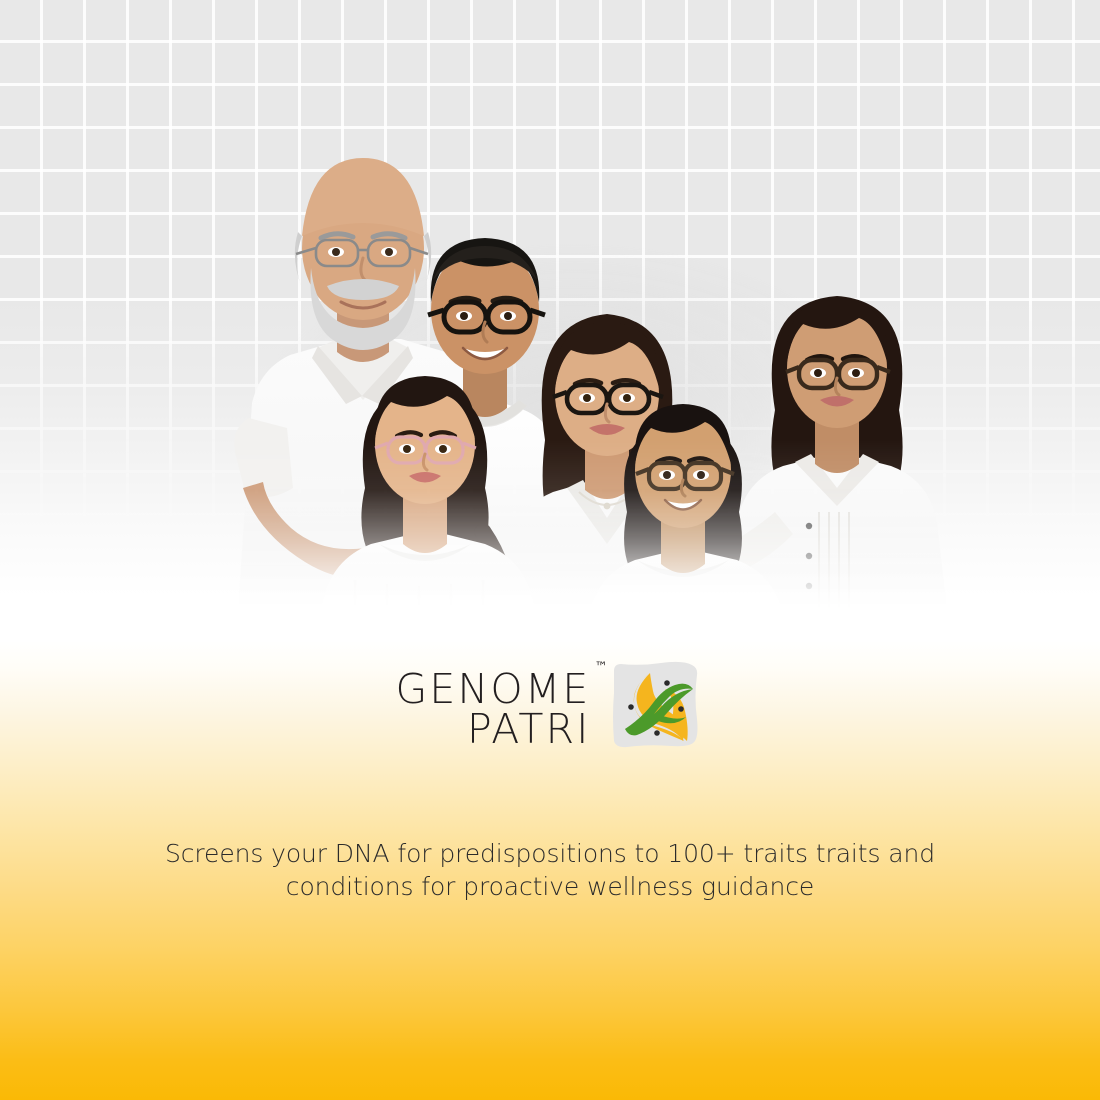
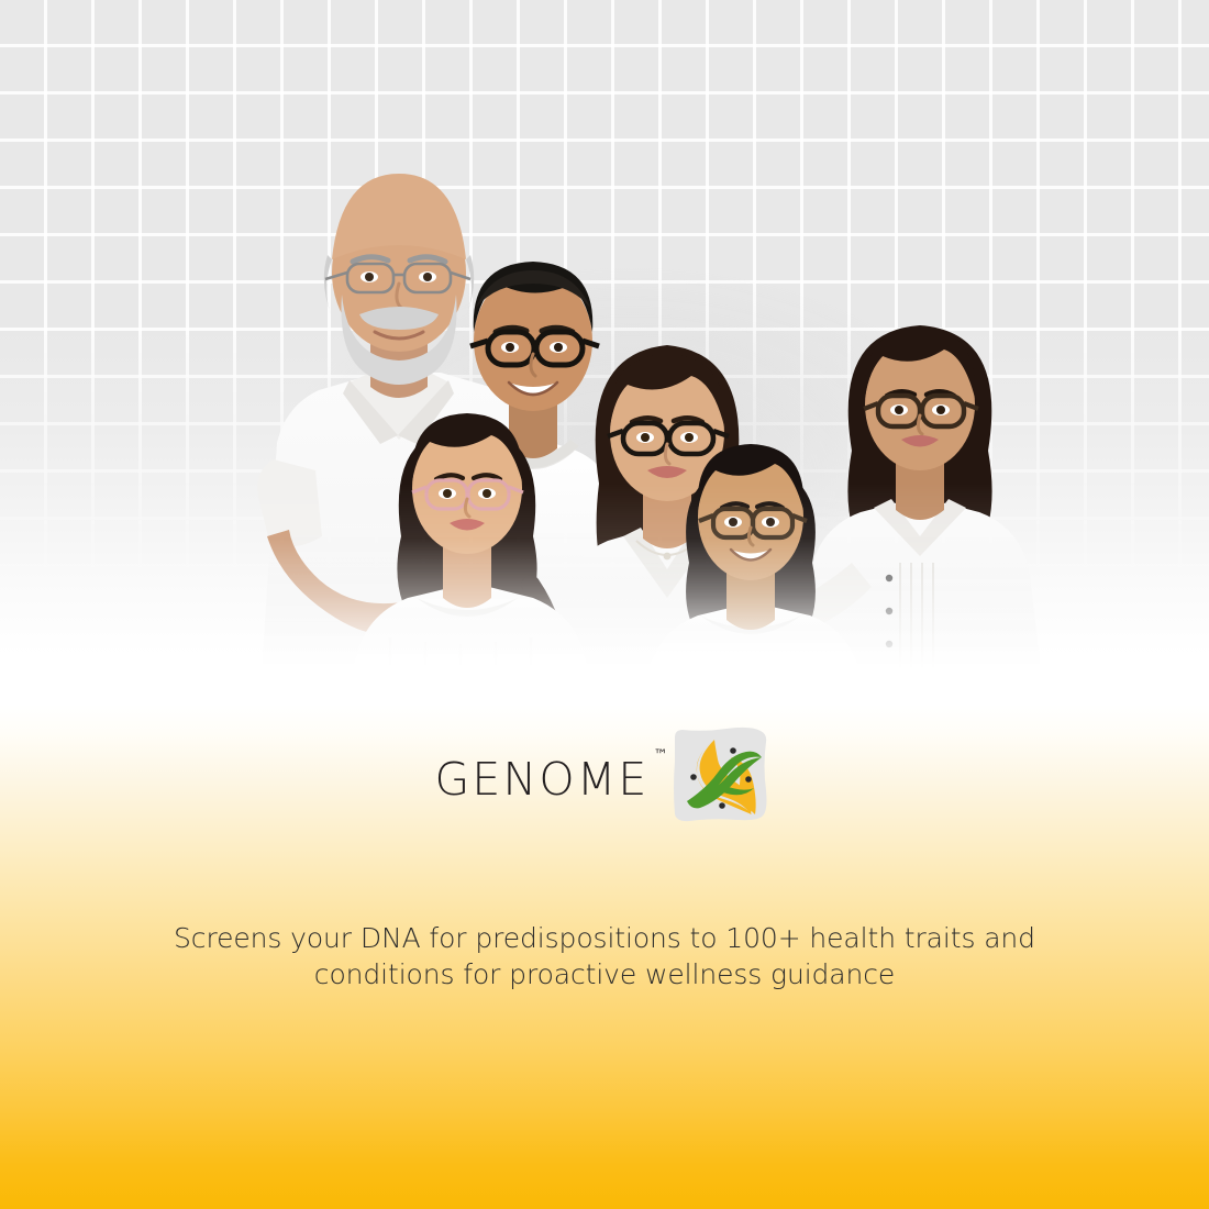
  GENOME
- PATRI
  ™
- Screens your DNA for predispositions to 100+ traits traits and conditions for proactive wellness guidance
+ Screens your DNA for predispositions to 100+ health traits and conditions for proactive wellness guidance
